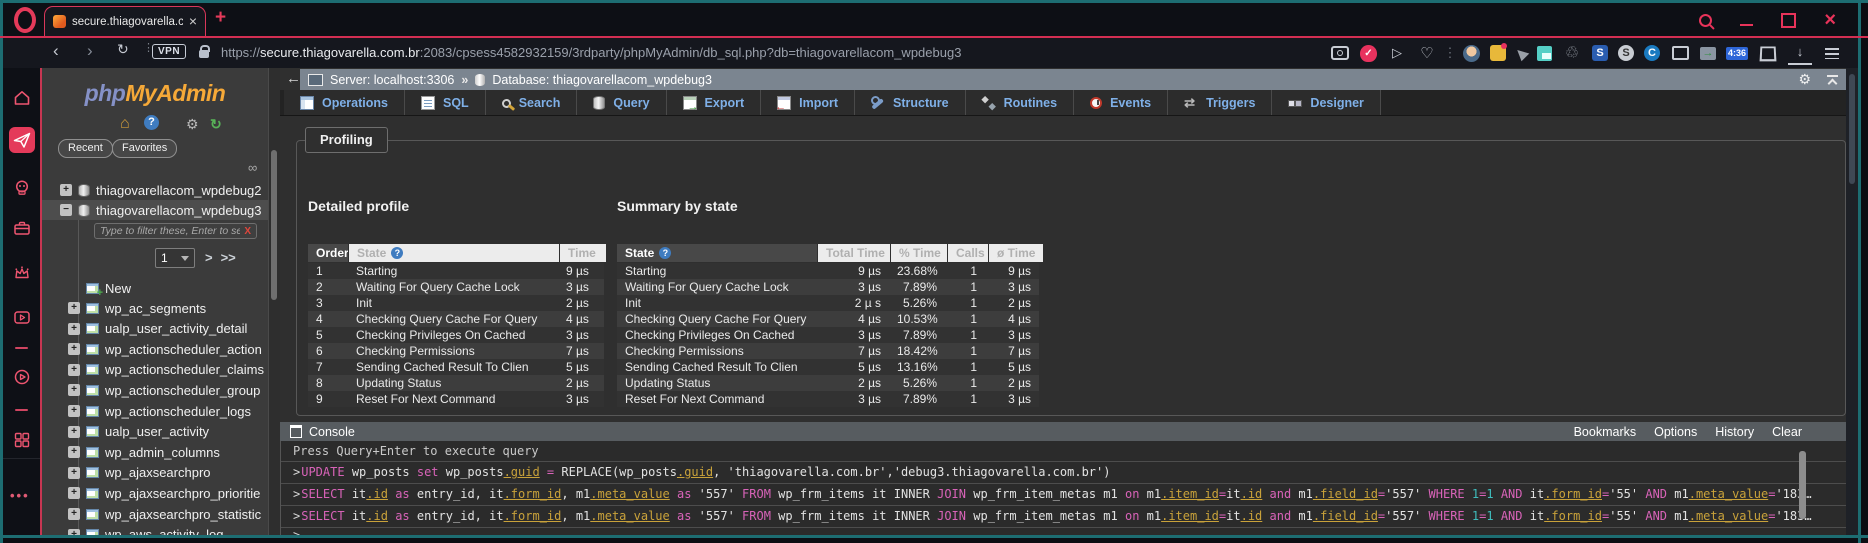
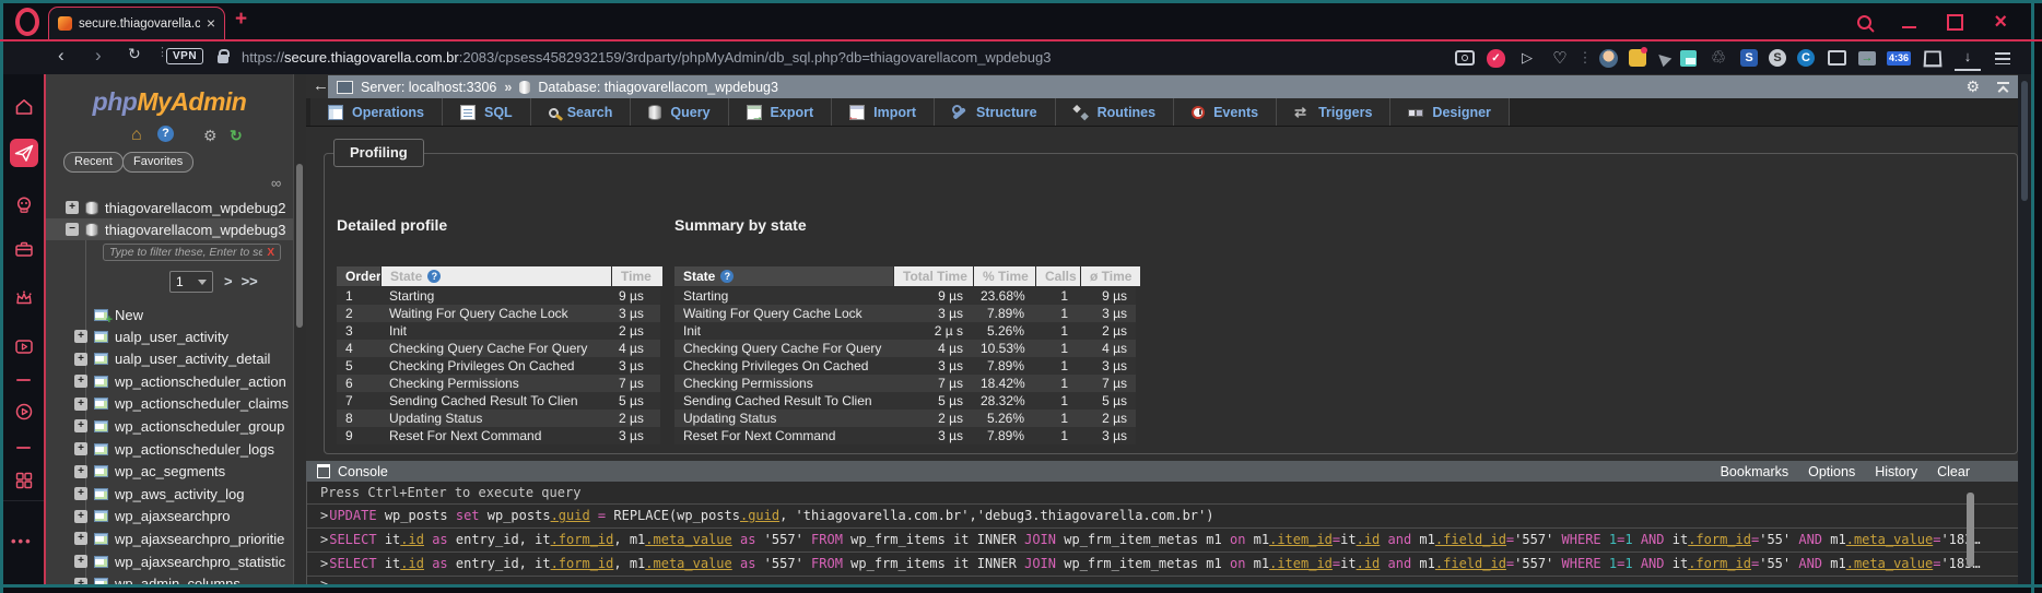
  secure.thiagovarella.c
  ×
  +
  ×
  ‹
  ›
  ↻
  ⋮
  VPN
  https://secure.thiagovarella.com.br:2083/cpsess4582932159/3rdparty/phpMyAdmin/db_sql.php?db=thiagovarellacom_wpdebug3
  ✓
  ▷
  ♡
  ⋮
  ♲
  S
  S
  C
  →
  4:36
  ↓
  •••
  phpMyAdmin
  ⌂
  ?
  ⚙
  ↻
  Recent
  Favorites
  ∞
  +
  thiagovarellacom_wpdebug2
  −
  thiagovarellacom_wpdebug3
  New
  +
- wp_ac_segments
+ ualp_user_activity
  +
  ualp_user_activity_detail
  +
  wp_actionscheduler_action
  +
  wp_actionscheduler_claims
  +
  wp_actionscheduler_group
  +
  wp_actionscheduler_logs
  +
- ualp_user_activity
+ wp_ac_segments
  +
- wp_admin_columns
+ wp_aws_activity_log
  +
  wp_ajaxsearchpro
  +
  wp_ajaxsearchpro_prioritie
  +
  wp_ajaxsearchpro_statistic
  +
- wp_aws_activity_log
+ wp_admin_columns
  Type to filter these, Enter to se
  X
  1
  >
  >>
  ←
  Server: localhost:3306
  »
  Database: thiagovarellacom_wpdebug3
  ⚙
  Operations
  SQL
  Search
  Query
  Export
  Import
  Structure
  Routines
  Events
  Triggers
  Designer
  Profiling
  Detailed profile
  Order
  State ?
  Time
  1
  Starting
  9 µs
  2
  Waiting For Query Cache Lock
  3 µs
  3
  Init
  2 µs
  4
  Checking Query Cache For Query
  4 µs
  5
  Checking Privileges On Cached
  3 µs
  6
  Checking Permissions
  7 µs
  7
  Sending Cached Result To Clien
  5 µs
  8
  Updating Status
  2 µs
  9
  Reset For Next Command
  3 µs
  Summary by state
  State ?
  Total Time
  % Time
  Calls
  ø Time
  Starting
  9 µs
  23.68%
  1
  9 µs
  Waiting For Query Cache Lock
  3 µs
  7.89%
  1
  3 µs
  Init
  2 µ s
  5.26%
  1
  2 µs
  Checking Query Cache For Query
  4 µs
  10.53%
  1
  4 µs
  Checking Privileges On Cached
  3 µs
  7.89%
  1
  3 µs
  Checking Permissions
  7 µs
  18.42%
  1
  7 µs
  Sending Cached Result To Clien
  5 µs
- 13.16%
+ 28.32%
  1
  5 µs
  Updating Status
  2 µs
  5.26%
  1
  2 µs
  Reset For Next Command
  3 µs
  7.89%
  1
  3 µs
  Console
  Bookmarks
  Options
  History
  Clear
- Press Query+Enter to execute query
+ Press Ctrl+Enter to execute query
  >UPDATE wp_posts set wp_posts.guid = REPLACE(wp_posts.guid, 'thiagovarella.com.br','debug3.thiagovarella.com.br')
  >SELECT it.id as entry_id, it.form_id, m1.meta_value as '557' FROM wp_frm_items it INNER JOIN wp_frm_item_metas m1 on m1.item_id=it.id and m1.field_id='557' WHERE 1=1 AND it.form_id='55' AND m1.meta_value='18…
  >SELECT it.id as entry_id, it.form_id, m1.meta_value as '557' FROM wp_frm_items it INNER JOIN wp_frm_item_metas m1 on m1.item_id=it.id and m1.field_id='557' WHERE 1=1 AND it.form_id='55' AND m1.meta_value='18…
